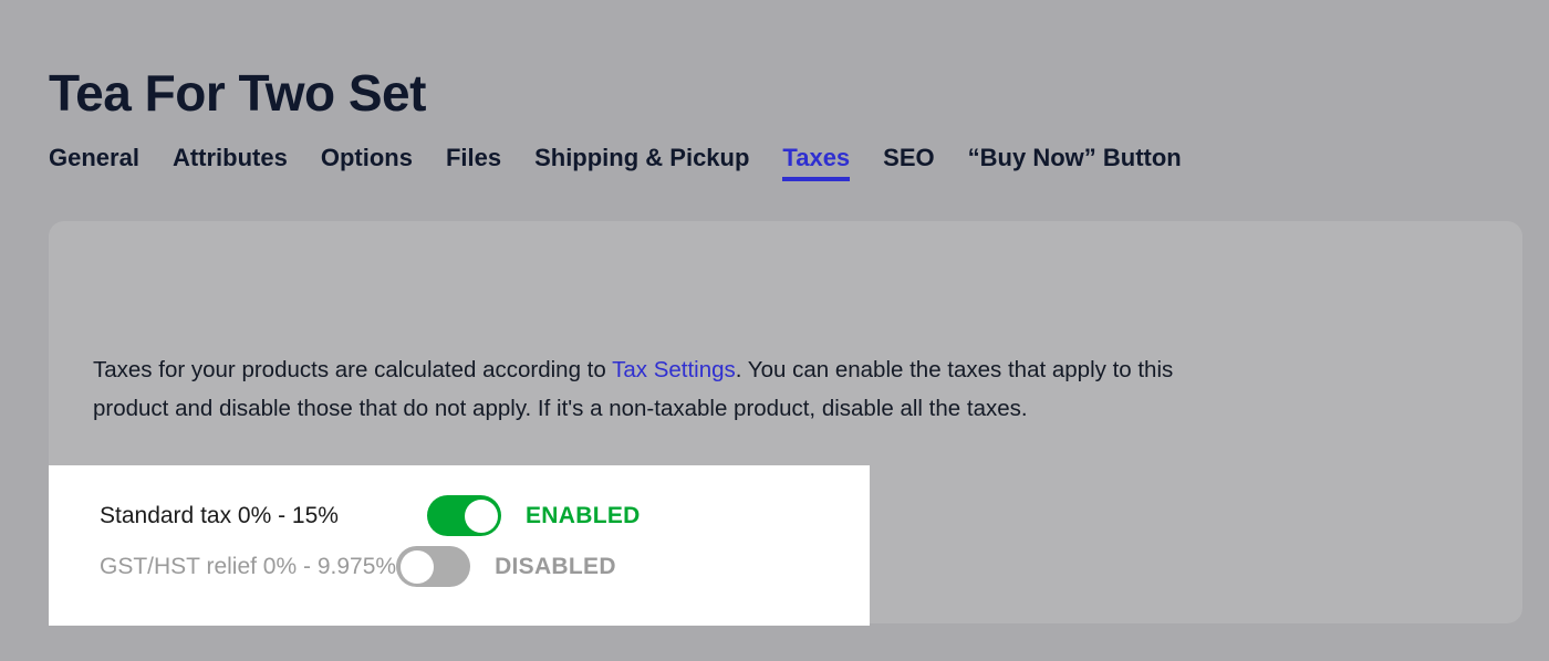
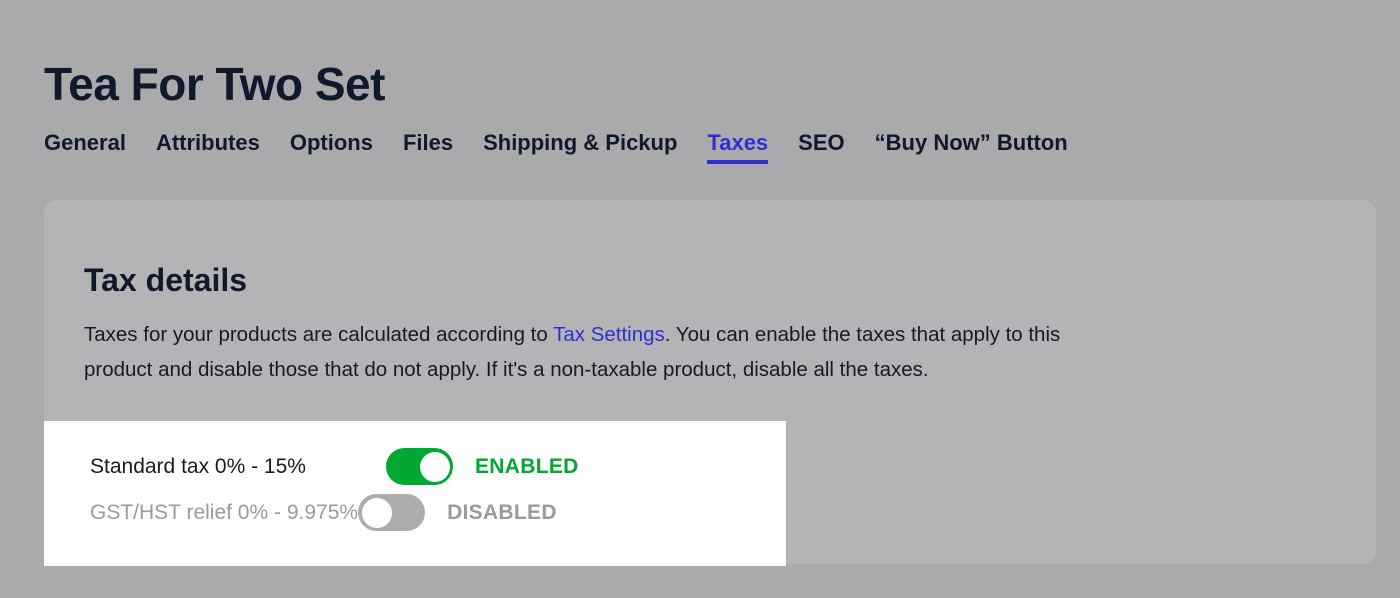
  Tea For Two Set
  General
  Attributes
  Options
  Files
  Shipping & Pickup
  Taxes
  SEO
  “Buy Now” Button
+ Tax details
  Taxes for your products are calculated according to Tax Settings. You can enable the taxes that apply to this product and disable those that do not apply. If it's a non-taxable product, disable all the taxes.
  Standard tax 0% - 15%
  ENABLED
  GST/HST relief 0% - 9.975%
  DISABLED
